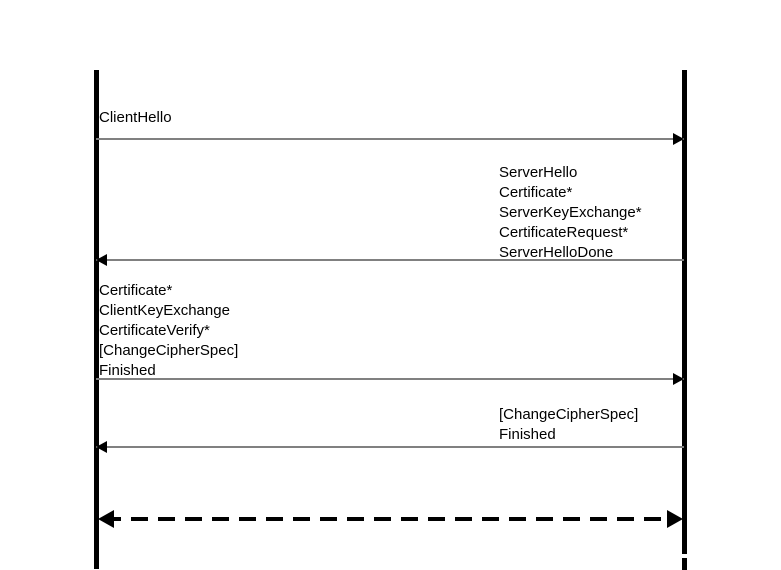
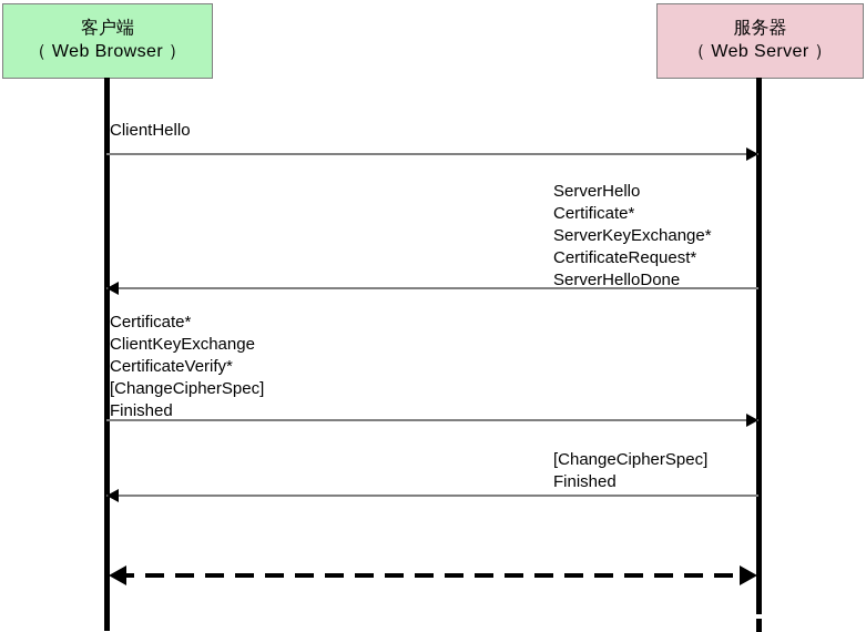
+ 客户端
+ （ Web Browser ）
+ 服务器
+ （ Web Server ）
  ClientHello
  ServerHello
  Certificate*
  ServerKeyExchange*
  CertificateRequest*
  ServerHelloDone
  Certificate*
  ClientKeyExchange
  CertificateVerify*
  [ChangeCipherSpec]
  Finished
  [ChangeCipherSpec]
  Finished
